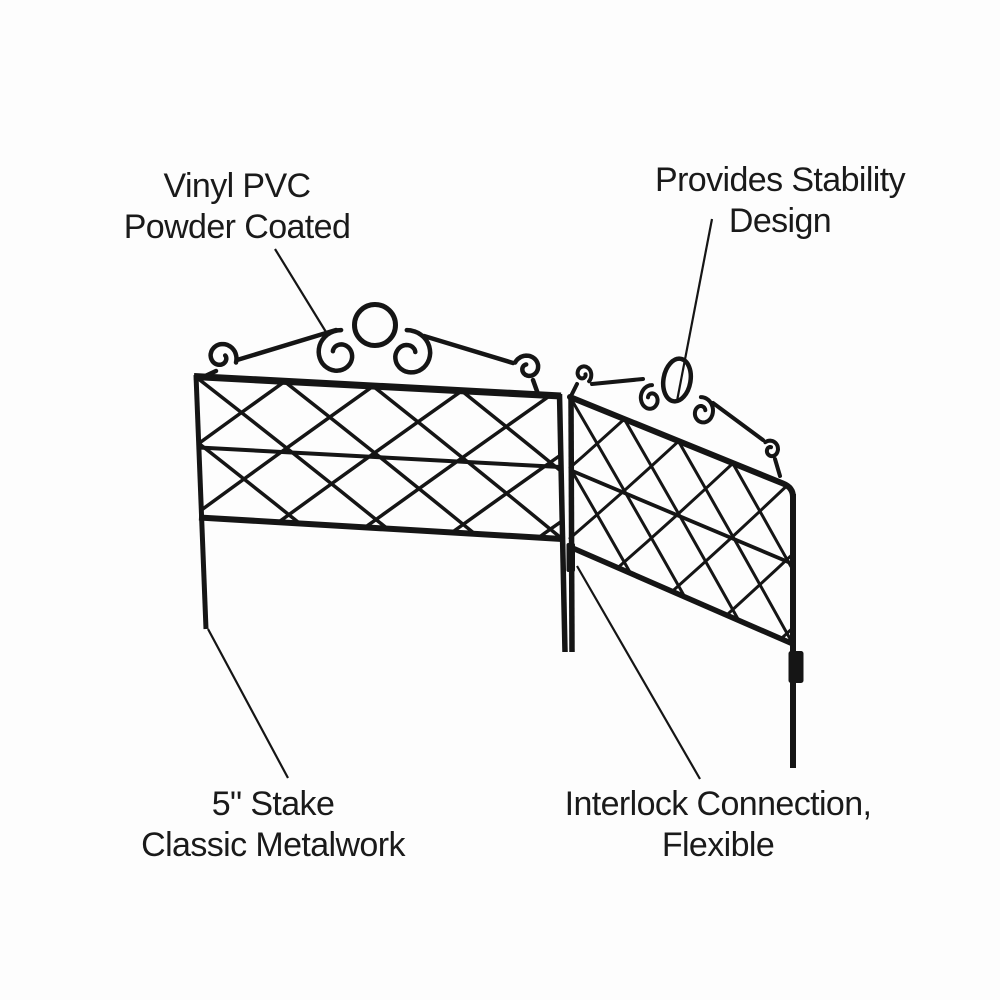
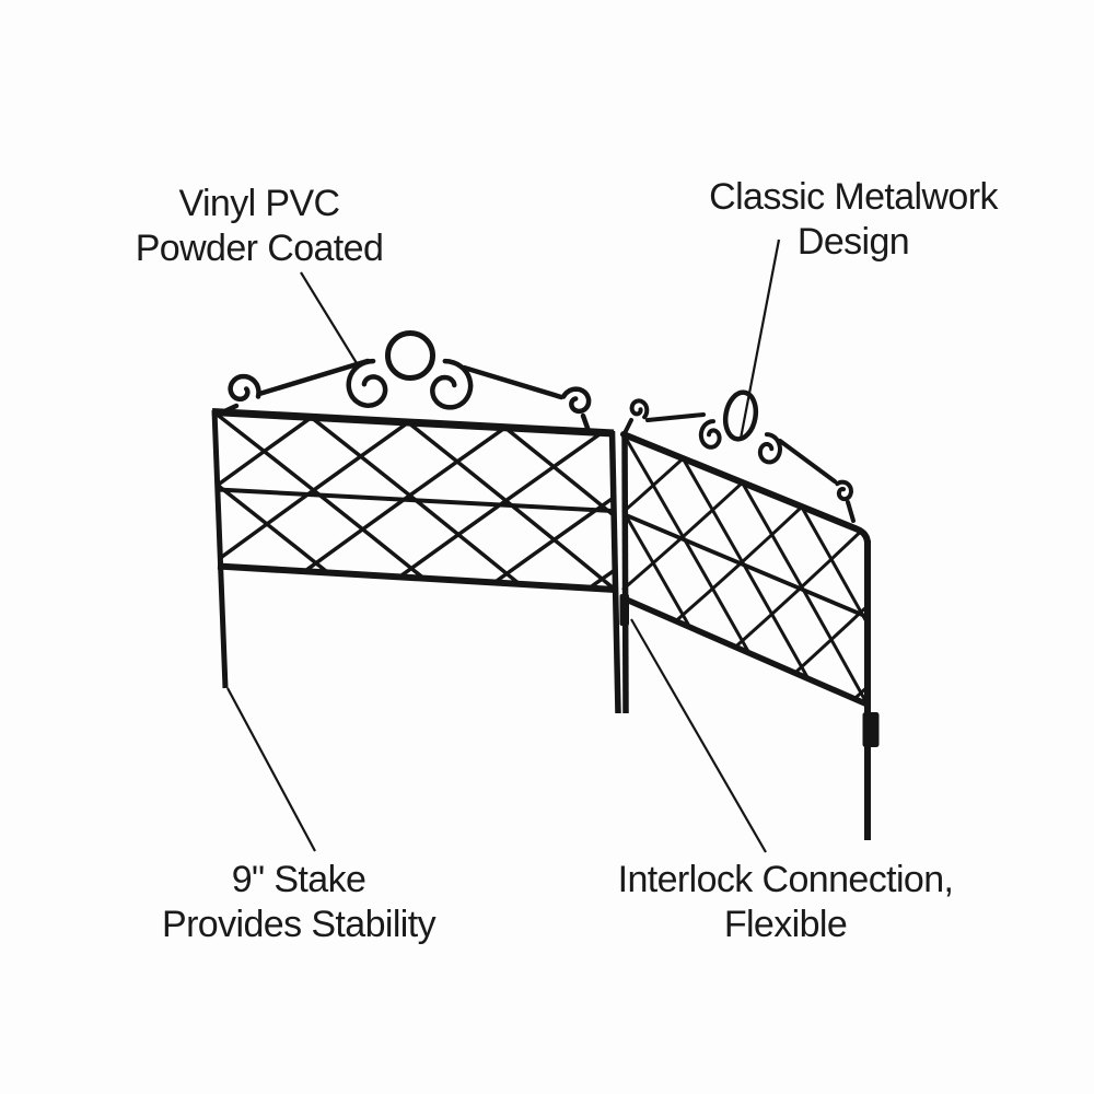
  Vinyl PVC
  Powder Coated
- Provides Stability
+ Classic Metalwork
  Design
- 5" Stake
+ 9" Stake
- Classic Metalwork
+ Provides Stability
  Interlock Connection,
  Flexible
